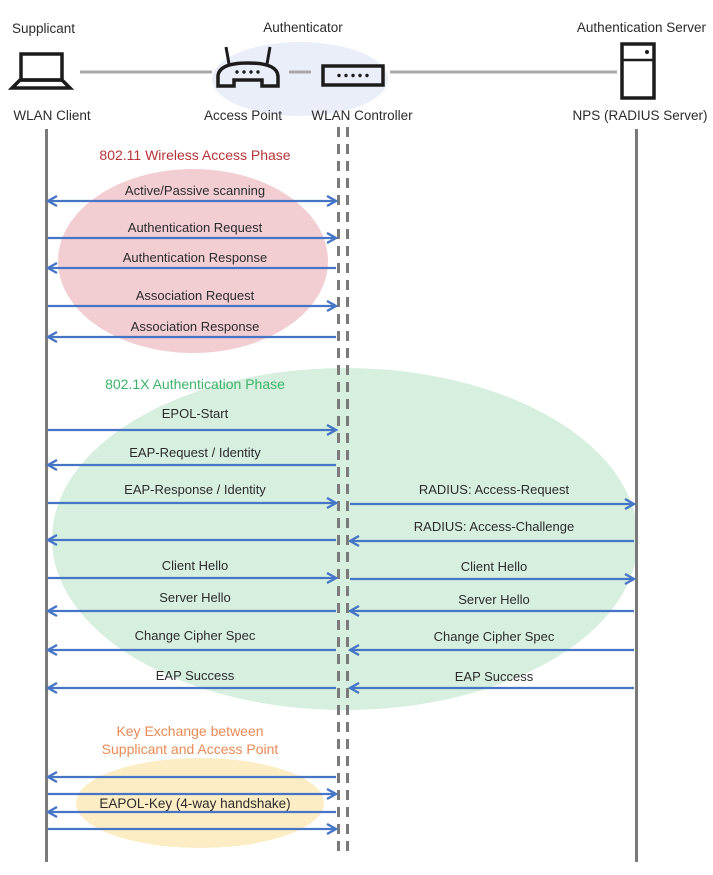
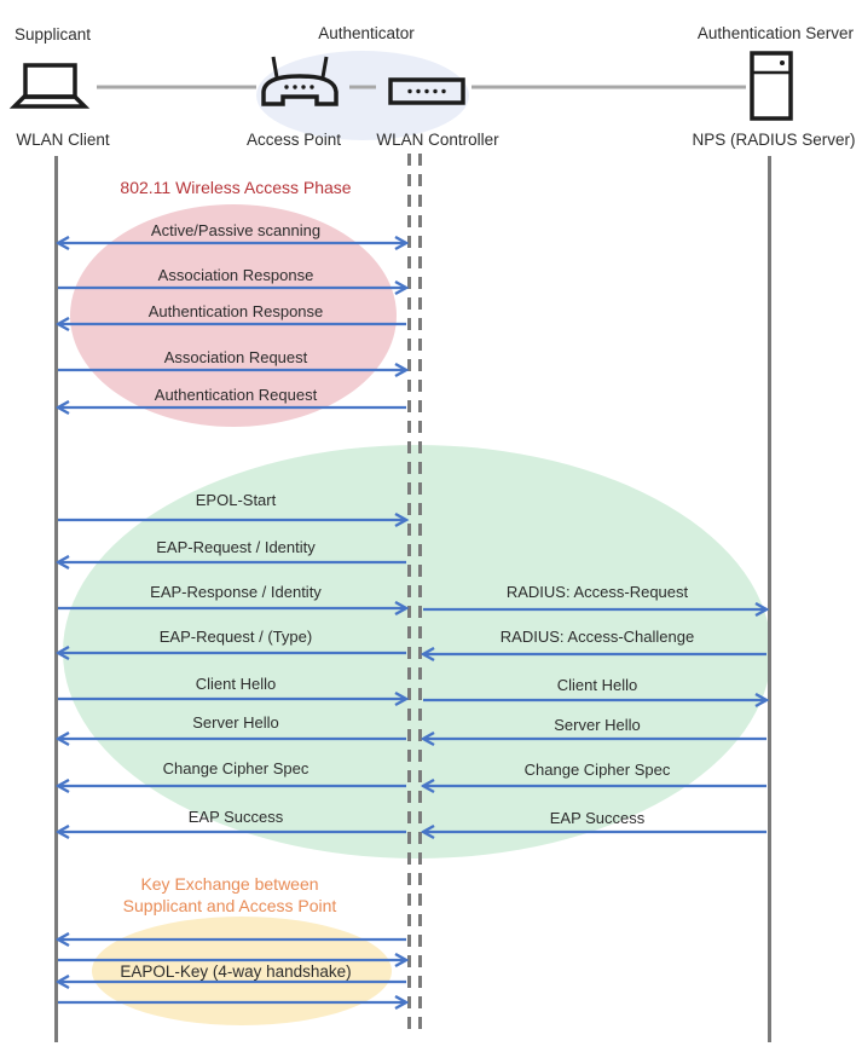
  Supplicant
  Authenticator
  Authentication Server
  WLAN Client
  Access Point
  WLAN Controller
  NPS (RADIUS Server)
  802.11 Wireless Access Phase
  Active/Passive scanning
- Authentication Request
+ Association Response
  Authentication Response
  Association Request
- Association Response
+ Authentication Request
- 802.1X Authentication Phase
  EPOL-Start
  EAP-Request / Identity
  EAP-Response / Identity
+ EAP-Request / (Type)
  Client Hello
  Server Hello
  Change Cipher Spec
  EAP Success
  RADIUS: Access-Request
  RADIUS: Access-Challenge
  Client Hello
  Server Hello
  Change Cipher Spec
  EAP Success
  Key Exchange between
  Supplicant and Access Point
  EAPOL-Key (4-way handshake)
